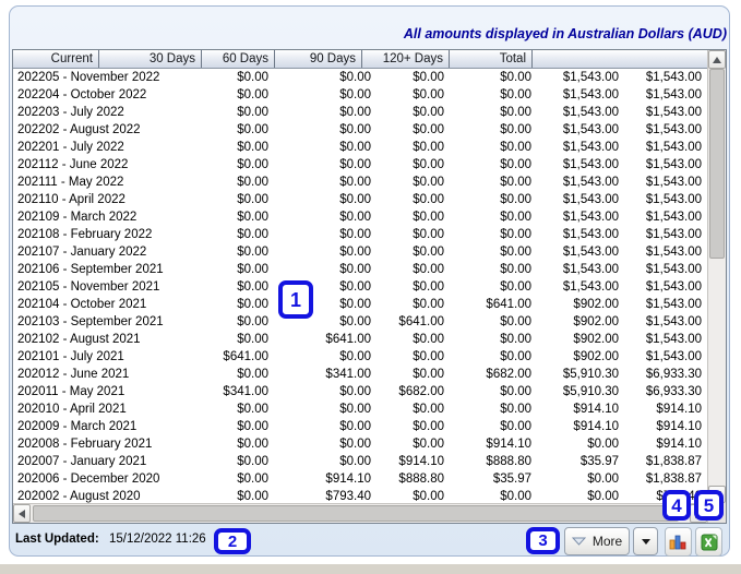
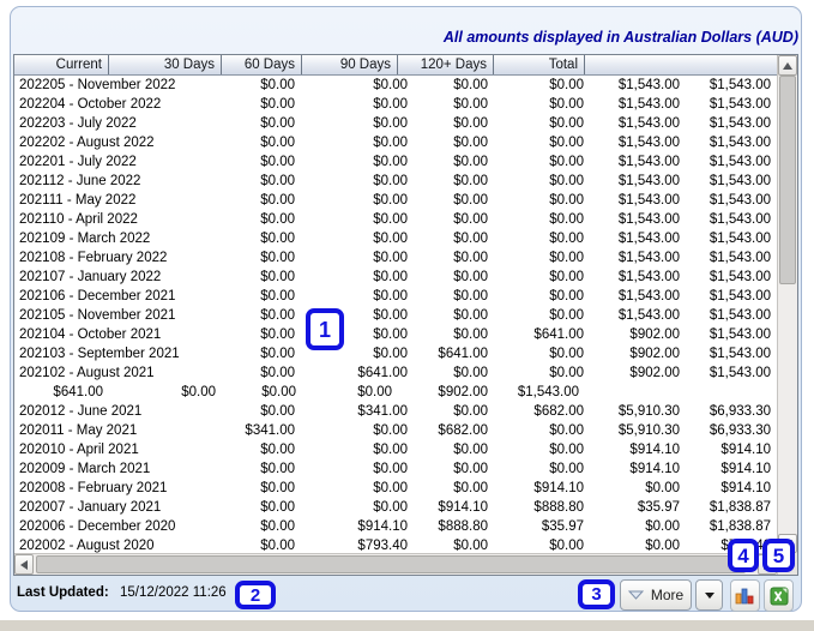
  All amounts displayed in Australian Dollars (AUD)
  Current
  30 Days
  60 Days
  90 Days
  120+ Days
  Total
  202205 - November 2022
  $0.00
  $0.00
  $0.00
  $0.00
  $1,543.00
  $1,543.00
  202204 - October 2022
  $0.00
  $0.00
  $0.00
  $0.00
  $1,543.00
  $1,543.00
  202203 - July 2022
  $0.00
  $0.00
  $0.00
  $0.00
  $1,543.00
  $1,543.00
  202202 - August 2022
  $0.00
  $0.00
  $0.00
  $0.00
  $1,543.00
  $1,543.00
  202201 - July 2022
  $0.00
  $0.00
  $0.00
  $0.00
  $1,543.00
  $1,543.00
  202112 - June 2022
  $0.00
  $0.00
  $0.00
  $0.00
  $1,543.00
  $1,543.00
  202111 - May 2022
  $0.00
  $0.00
  $0.00
  $0.00
  $1,543.00
  $1,543.00
  202110 - April 2022
  $0.00
  $0.00
  $0.00
  $0.00
  $1,543.00
  $1,543.00
  202109 - March 2022
  $0.00
  $0.00
  $0.00
  $0.00
  $1,543.00
  $1,543.00
  202108 - February 2022
  $0.00
  $0.00
  $0.00
  $0.00
  $1,543.00
  $1,543.00
  202107 - January 2022
  $0.00
  $0.00
  $0.00
  $0.00
  $1,543.00
  $1,543.00
- 202106 - September 2021
+ 202106 - December 2021
  $0.00
  $0.00
  $0.00
  $0.00
  $1,543.00
  $1,543.00
  202105 - November 2021
  $0.00
  $0.00
  $0.00
  $0.00
  $1,543.00
  $1,543.00
  202104 - October 2021
  $0.00
  $0.00
  $0.00
  $641.00
  $902.00
  $1,543.00
  202103 - September 2021
  $0.00
  $0.00
  $641.00
  $0.00
  $902.00
  $1,543.00
  202102 - August 2021
  $0.00
  $641.00
  $0.00
  $0.00
  $902.00
  $1,543.00
- 202101 - July 2021
  $641.00
  $0.00
  $0.00
  $0.00
  $902.00
  $1,543.00
  202012 - June 2021
  $0.00
  $341.00
  $0.00
  $682.00
  $5,910.30
  $6,933.30
  202011 - May 2021
  $341.00
  $0.00
  $682.00
  $0.00
  $5,910.30
  $6,933.30
  202010 - April 2021
  $0.00
  $0.00
  $0.00
  $0.00
  $914.10
  $914.10
  202009 - March 2021
  $0.00
  $0.00
  $0.00
  $0.00
  $914.10
  $914.10
  202008 - February 2021
  $0.00
  $0.00
  $0.00
  $914.10
  $0.00
  $914.10
  202007 - January 2021
  $0.00
  $0.00
  $914.10
  $888.80
  $35.97
  $1,838.87
  202006 - December 2020
  $0.00
  $914.10
  $888.80
  $35.97
  $0.00
  $1,838.87
  202002 - August 2020
  $0.00
  $793.40
  $0.00
  $0.00
  $0.00
  Last Updated:
  15/12/2022 11:26
  More
  1
  2
  3
  4
  5
